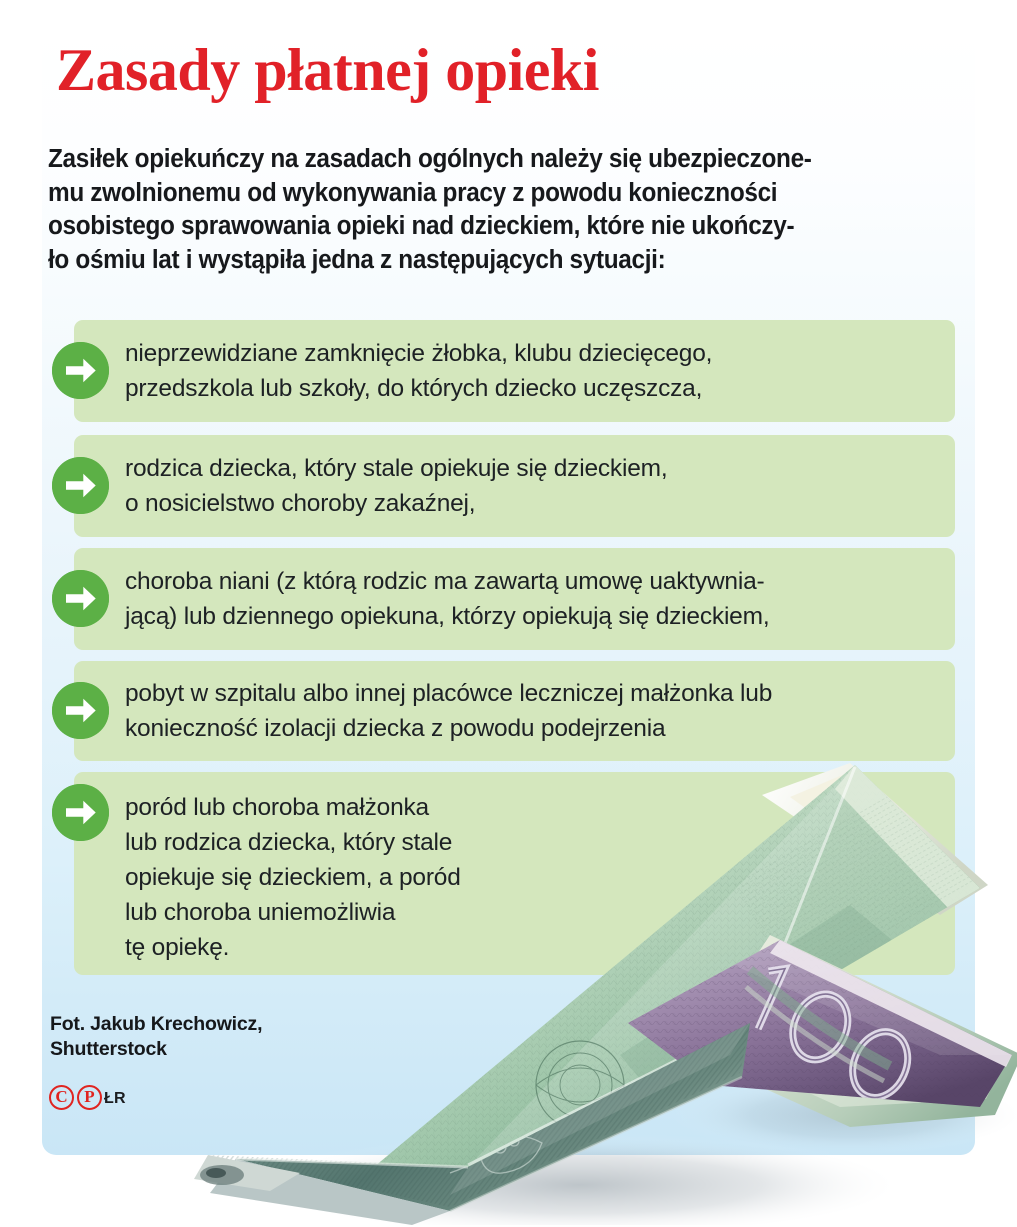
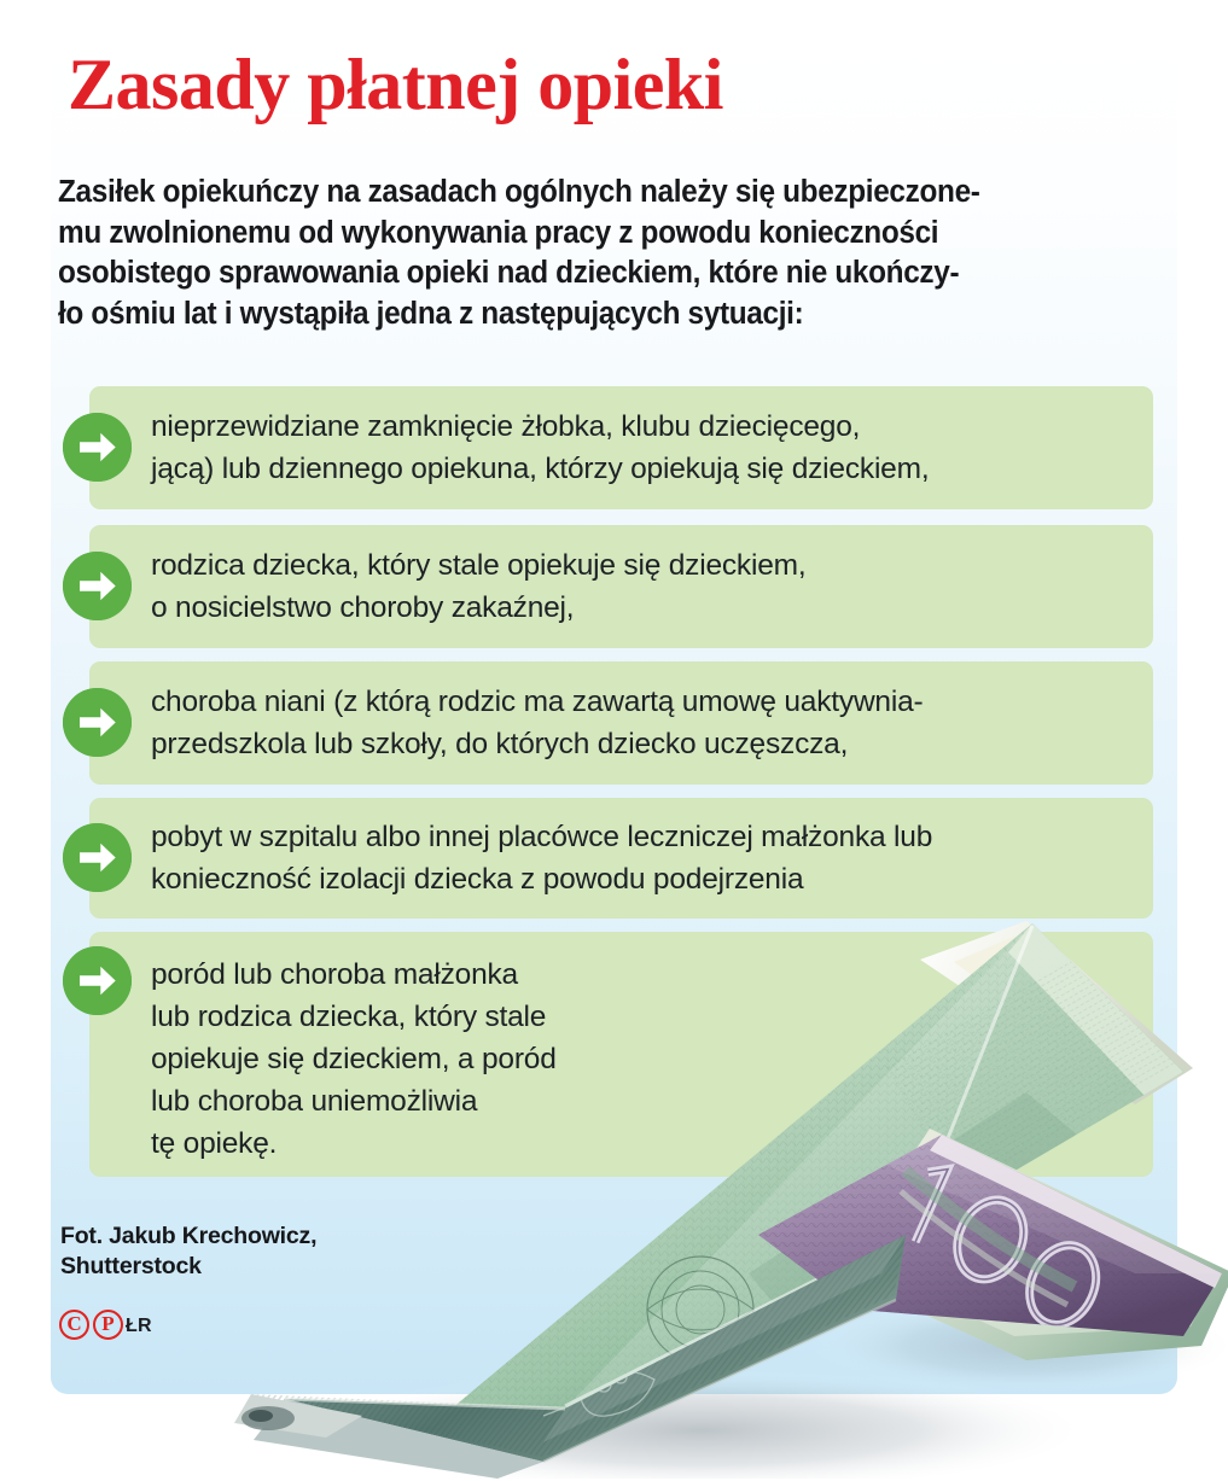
  Zasady płatnej opieki
  Zasiłek opiekuńczy na zasadach ogólnych należy się ubezpieczone-
  mu zwolnionemu od wykonywania pracy z powodu konieczności
  osobistego sprawowania opieki nad dzieckiem, które nie ukończy-
  ło ośmiu lat i wystąpiła jedna z następujących sytuacji:
  nieprzewidziane zamknięcie żłobka, klubu dziecięcego,
- przedszkola lub szkoły, do których dziecko uczęszcza,
+ jącą) lub dziennego opiekuna, którzy opiekują się dzieckiem,
  rodzica dziecka, który stale opiekuje się dzieckiem,
  o nosicielstwo choroby zakaźnej,
  choroba niani (z którą rodzic ma zawartą umowę uaktywnia-
- jącą) lub dziennego opiekuna, którzy opiekują się dzieckiem,
+ przedszkola lub szkoły, do których dziecko uczęszcza,
  pobyt w szpitalu albo innej placówce leczniczej małżonka lub
  konieczność izolacji dziecka z powodu podejrzenia
  poród lub choroba małżonka
  lub rodzica dziecka, który stale
  opiekuje się dzieckiem, a poród
  lub choroba uniemożliwia
  tę opiekę.
  Fot. Jakub Krechowicz,
  Shutterstock
  C
  P
  ŁR
